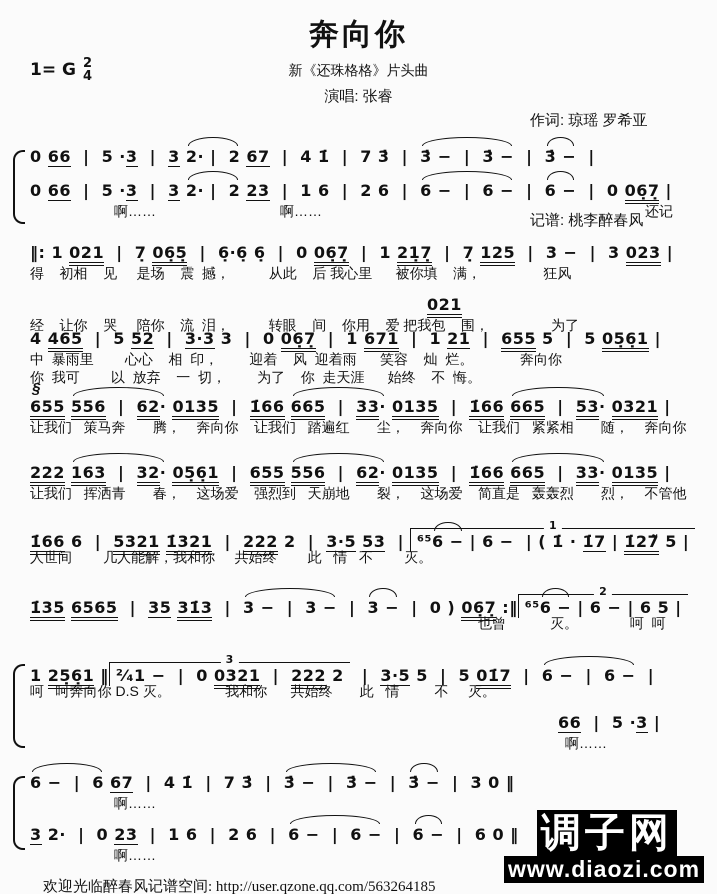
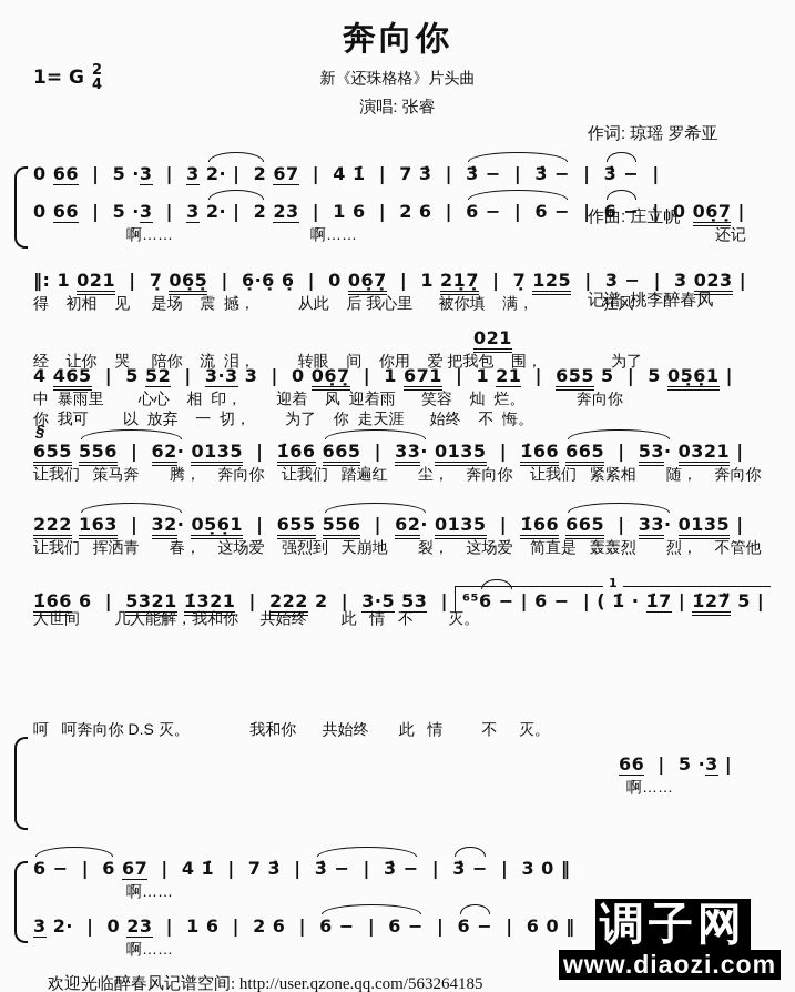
  奔向你
  1= G
  2
  4
  新《还珠格格》片头曲
  演唱: 张睿
  作词: 琼瑶 罗希亚
+ 作曲: 庄立帆
  记谱: 桃李醉春风
  0 66 | 5 ·3 | 3 2· | 2 67 | 4 1̇ | 7 3̇ | 3̇ − | 3̇ − | 3̇ − |
  0 66 | 5 ·3 | 3 2· | 2 23 | 1 6 | 2 6 | 6 − | 6 − | 6 − | 0 06̣7̣ |
  啊……
  啊……
  还记
  ‖: 1 021 | 7̣ 06̣5̣ | 6̣·6̣ 6̣ | 0 06̣7̣ | 1 21̣7̣ | 7̣ 125 | 3 − | 3 023 |
  得 初相 见 是场 震 撼， 从此 后 我心里 被你填 满， 狂风
  021
  经 让你 哭 陪你 流 泪， 转眼 间 你用 爱 把我包 围， 为了
  4 465 | 5 52 | 3·3 3 | 0 06̣7̣ | 1 671 | 1 21 | 655 5 | 5 05̣6̣1 |
  中 暴雨里 心心 相 印， 迎着 风 迎着雨 笑容 灿 烂。 奔向你
  你 我可 以 放弃 一 切， 为了 你 走天涯 始终 不 悔。
  §
  655 556 | 62· 0135 | 1̇66 665 | 33· 0135 | 1̇66 665 | 53· 0321 |
  让我们 策马奔 腾， 奔向你 让我们 踏遍红 尘， 奔向你 让我们 紧紧相 随， 奔向你
  222 163 | 32· 05̣6̣1 | 655 556 | 62· 0135 | 1̇66 665 | 33· 0135 |
  让我们 挥洒青 春， 这场爱 强烈到 天崩地 裂， 这场爱 简直是 轰轰烈 烈， 不管他
  1̇66 6 | 5321 1̇321 | 222 2 | 3·5 53 | ⁶⁵6 − | 6 − | ( 1̇ · 1̇7 | 1̇27̃ 5 |
  人世间 几人能解，我和你 共始终 此 情 不 灭。
- 1̇35 6565 | 35 31̇3 | 3 − | 3 − | 3 − | 0 ) 06̣7̣ :‖ ⁶⁵6 − | 6 − | 6 5 |
- 也曾
- 灭。
- 呵 呵
- 1 25̣6̣1 ‖ ²⁄₄1 − | 0 0321 | 222 2 | 3·5 5 | 5 01̇7 | 6 − | 6 − |
  呵 呵奔向你 D.S 灭。 我和你 共始终 此 情 不 灭。
  66 | 5 ·3 |
  啊……
  6 − | 6 67 | 4 1̇ | 7 3̇ | 3̇ − | 3̇ − | 3̇ − | 3 0 ‖
  啊……
  3 2· | 0 23 | 1 6 | 2 6 | 6 − | 6 − | 6 − | 6 0 ‖
  啊……
  欢迎光临醉春风记谱空间: http://user.qzone.qq.com/563264185
  调子网
  www.diaozi.com
